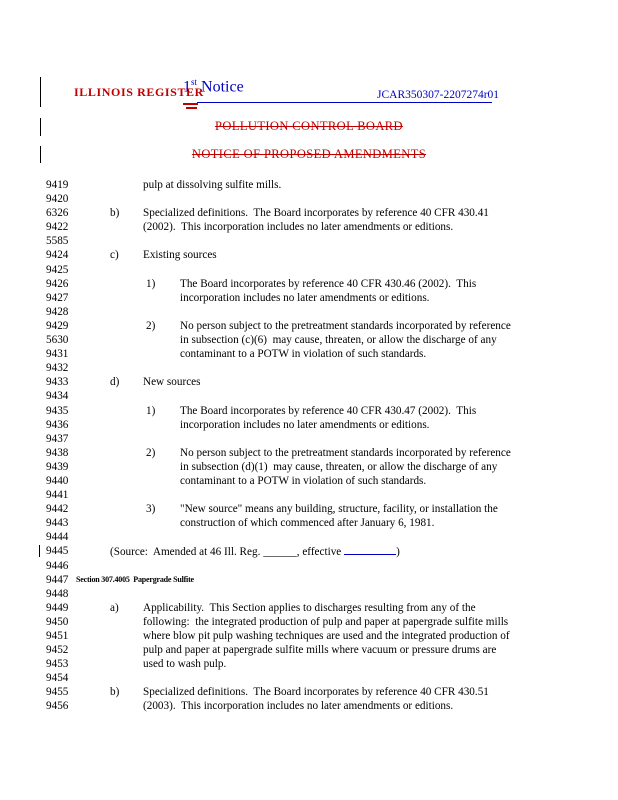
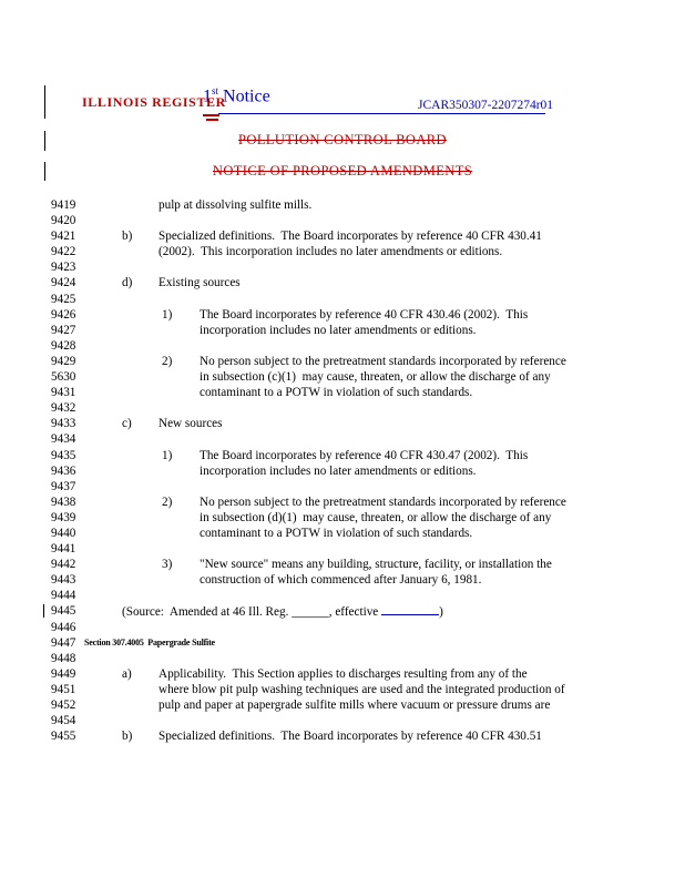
  ILLINOIS REGISTER
  1st Notice
  JCAR350307-2207274r01
  POLLUTION CONTROL BOARD
  NOTICE OF PROPOSED AMENDMENTS
  9419
  pulp at dissolving sulfite mills.
  9420
- 6326
+ 9421
  b) Specialized definitions. The Board incorporates by reference 40 CFR 430.41
  9422
  (2002). This incorporation includes no later amendments or editions.
- 5585
+ 9423
  9424
- c) Existing sources
+ d) Existing sources
  9425
  9426
  1) The Board incorporates by reference 40 CFR 430.46 (2002). This
  9427
  incorporation includes no later amendments or editions.
  9428
  9429
  2) No person subject to the pretreatment standards incorporated by reference
  5630
- in subsection (c)(6) may cause, threaten, or allow the discharge of any
+ in subsection (c)(1) may cause, threaten, or allow the discharge of any
  9431
  contaminant to a POTW in violation of such standards.
  9432
  9433
- d) New sources
+ c) New sources
  9434
  9435
  1) The Board incorporates by reference 40 CFR 430.47 (2002). This
  9436
  incorporation includes no later amendments or editions.
  9437
  9438
  2) No person subject to the pretreatment standards incorporated by reference
  9439
  in subsection (d)(1) may cause, threaten, or allow the discharge of any
  9440
  contaminant to a POTW in violation of such standards.
  9441
  9442
  3) "New source" means any building, structure, facility, or installation the
  9443
  construction of which commenced after January 6, 1981.
  9444
  9445
  (Source: Amended at 46 Ill. Reg. ______, effective )
  9446
  9447
  Section 307.4005 Papergrade Sulfite
  9448
  9449
  a) Applicability. This Section applies to discharges resulting from any of the
- 9450
- following: the integrated production of pulp and paper at papergrade sulfite mills
  9451
  where blow pit pulp washing techniques are used and the integrated production of
  9452
  pulp and paper at papergrade sulfite mills where vacuum or pressure drums are
- 9453
- used to wash pulp.
  9454
  9455
  b) Specialized definitions. The Board incorporates by reference 40 CFR 430.51
- 9456
- (2003). This incorporation includes no later amendments or editions.
